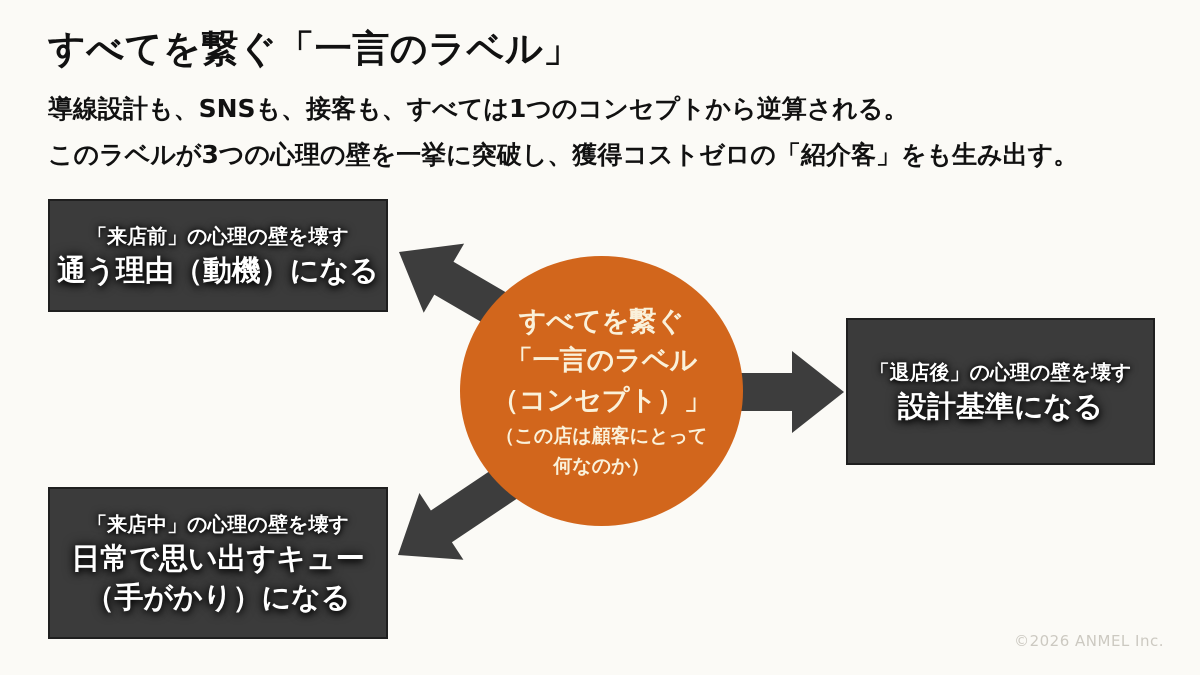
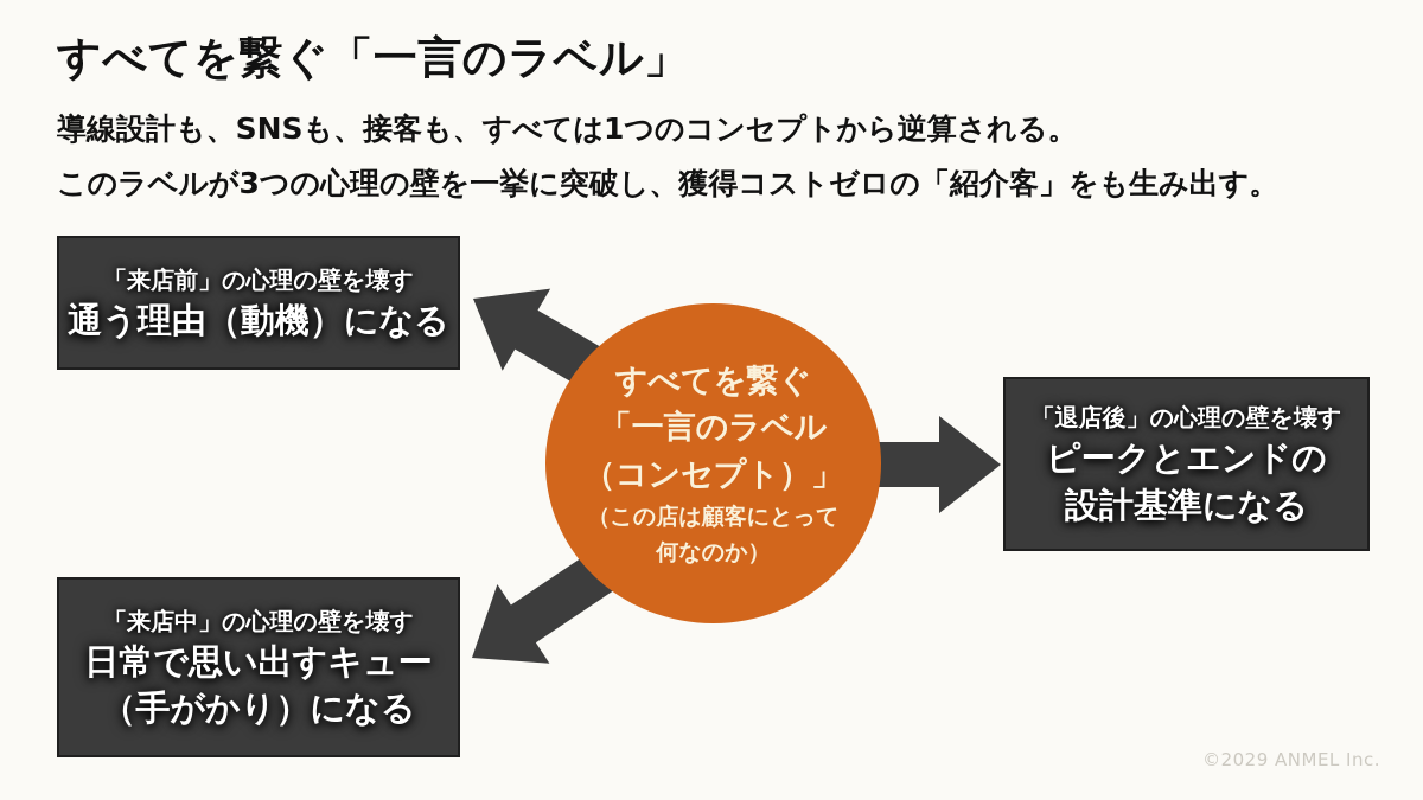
  すべてを繋ぐ「一言のラベル」
  導線設計も、SNSも、接客も、すべては1つのコンセプトから逆算される。
  このラベルが3つの心理の壁を一挙に突破し、獲得コストゼロの「紹介客」をも生み出す。
  すべてを繋ぐ
  「一言のラベル
  （コンセプト）」
  （この店は顧客にとって
  何なのか）
  「来店前」の心理の壁を壊す
  通う理由（動機）になる
  「退店後」の心理の壁を壊す
+ ピークとエンドの
  設計基準になる
  「来店中」の心理の壁を壊す
  日常で思い出すキュー
  （手がかり）になる
- ©2026 ANMEL Inc.
+ ©2029 ANMEL Inc.
